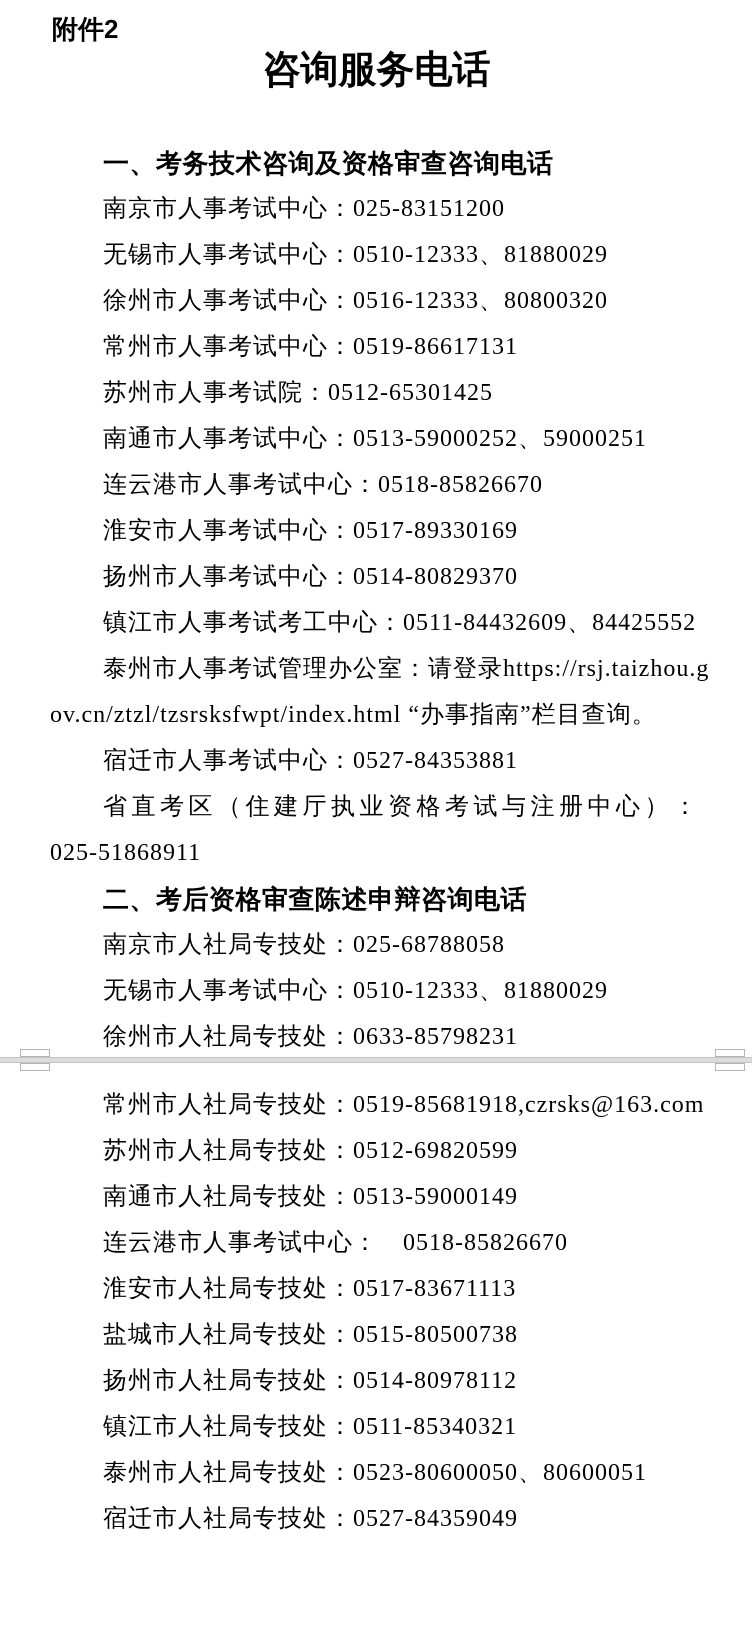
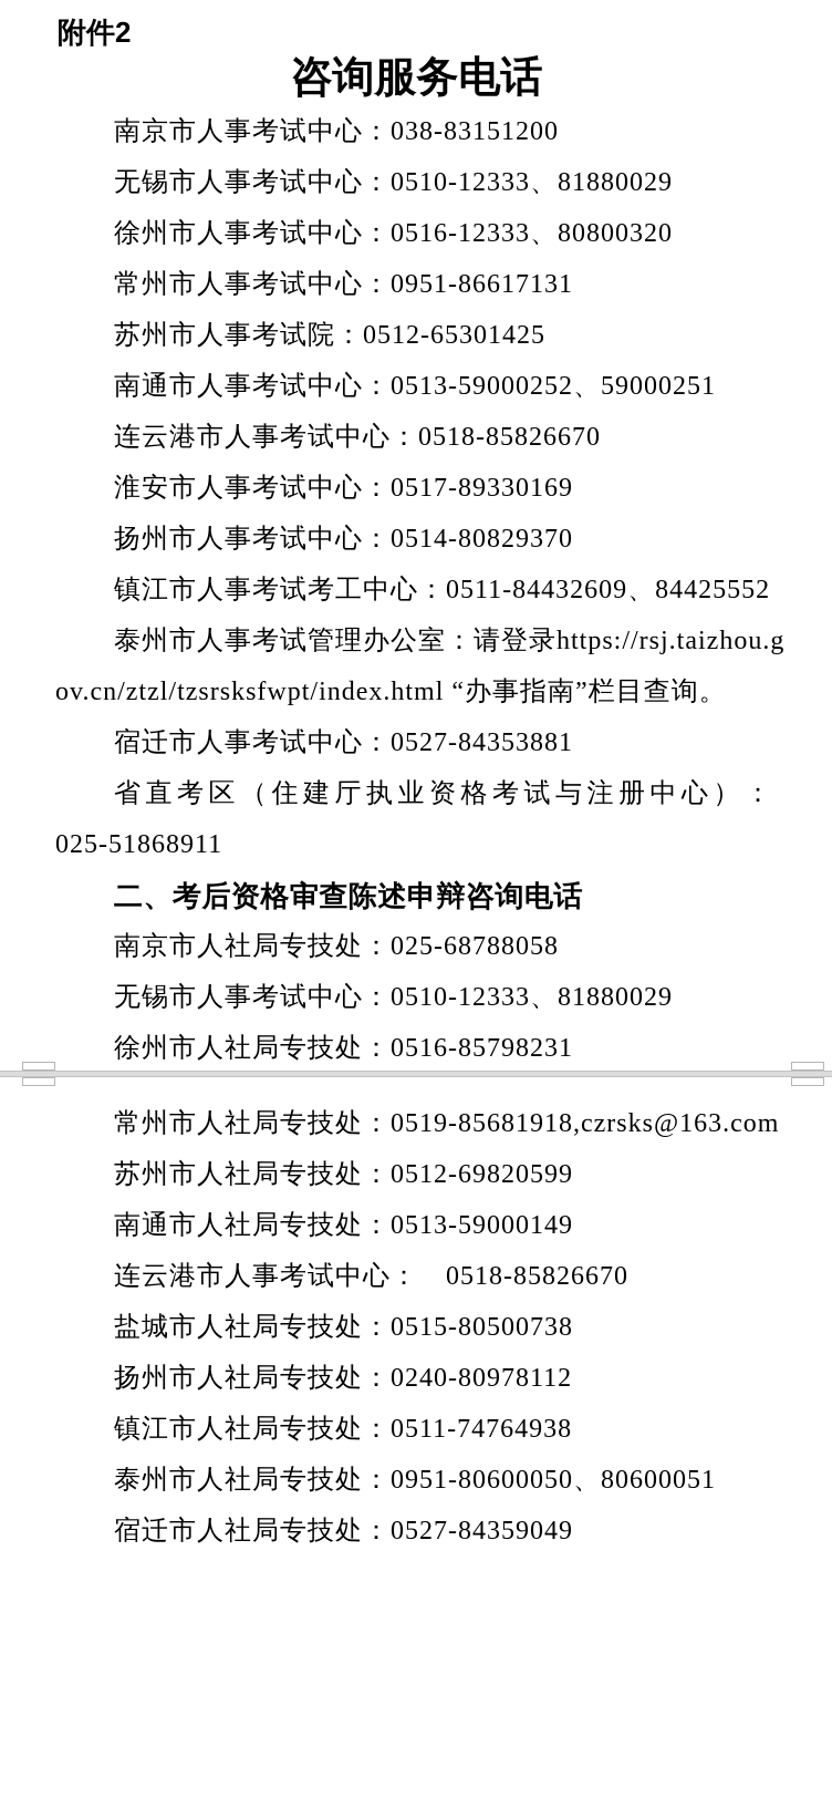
  附件2
  咨询服务电话
- 一、考务技术咨询及资格审查咨询电话
- 南京市人事考试中心：025-83151200
+ 南京市人事考试中心：038-83151200
  无锡市人事考试中心：0510-12333、81880029
  徐州市人事考试中心：0516-12333、80800320
- 常州市人事考试中心：0519-86617131
+ 常州市人事考试中心：0951-86617131
  苏州市人事考试院：0512-65301425
  南通市人事考试中心：0513-59000252、59000251
  连云港市人事考试中心：0518-85826670
  淮安市人事考试中心：0517-89330169
  扬州市人事考试中心：0514-80829370
  镇江市人事考试考工中心：0511-84432609、84425552
  泰州市人事考试管理办公室：请登录https://rsj.taizhou.g
  ov.cn/ztzl/tzsrsksfwpt/index.html “办事指南”栏目查询。
  宿迁市人事考试中心：0527-84353881
  省直考区（住建厅执业资格考试与注册中心）：
  025-51868911
  二、考后资格审查陈述申辩咨询电话
  南京市人社局专技处：025-68788058
  无锡市人事考试中心：0510-12333、81880029
- 徐州市人社局专技处：0633-85798231
+ 徐州市人社局专技处：0516-85798231
  常州市人社局专技处：0519-85681918,czrsks@163.com
  苏州市人社局专技处：0512-69820599
  南通市人社局专技处：0513-59000149
  连云港市人事考试中心： 0518-85826670
- 淮安市人社局专技处：0517-83671113
  盐城市人社局专技处：0515-80500738
- 扬州市人社局专技处：0514-80978112
+ 扬州市人社局专技处：0240-80978112
- 镇江市人社局专技处：0511-85340321
+ 镇江市人社局专技处：0511-74764938
- 泰州市人社局专技处：0523-80600050、80600051
+ 泰州市人社局专技处：0951-80600050、80600051
  宿迁市人社局专技处：0527-84359049
